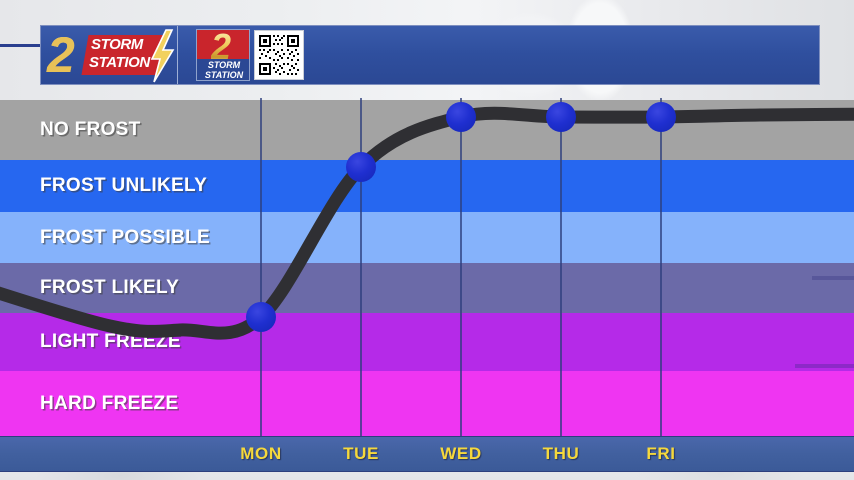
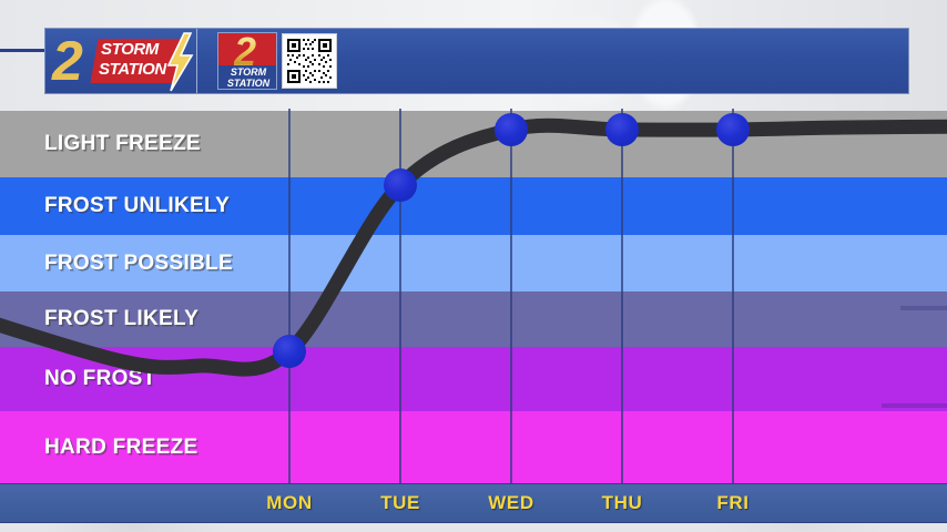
  2
  STORM
  STATION
  2
  STORM
  STATION
- NO FROST
+ LIGHT FREEZE
  FROST UNLIKELY
  FROST POSSIBLE
  FROST LIKELY
- LIGHT FREEZE
+ NO FROST
  HARD FREEZE
  MON
  TUE
  WED
  THU
  FRI
